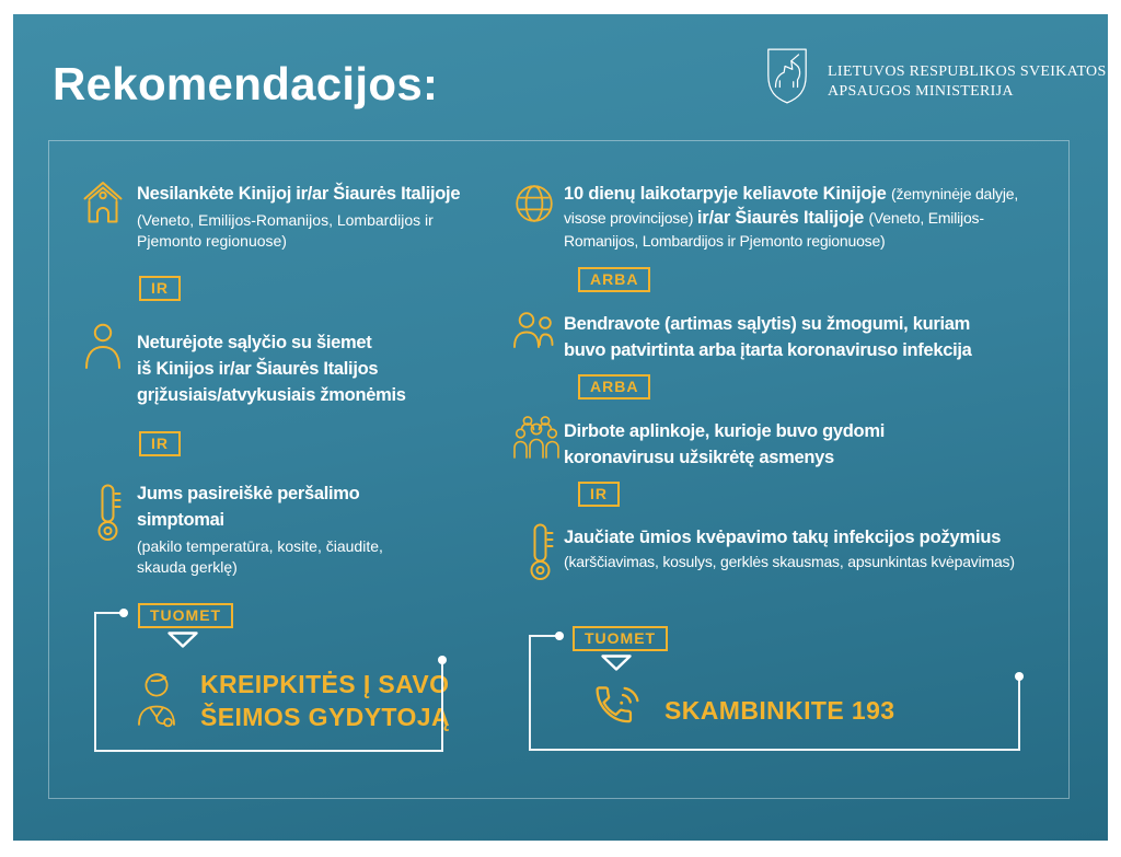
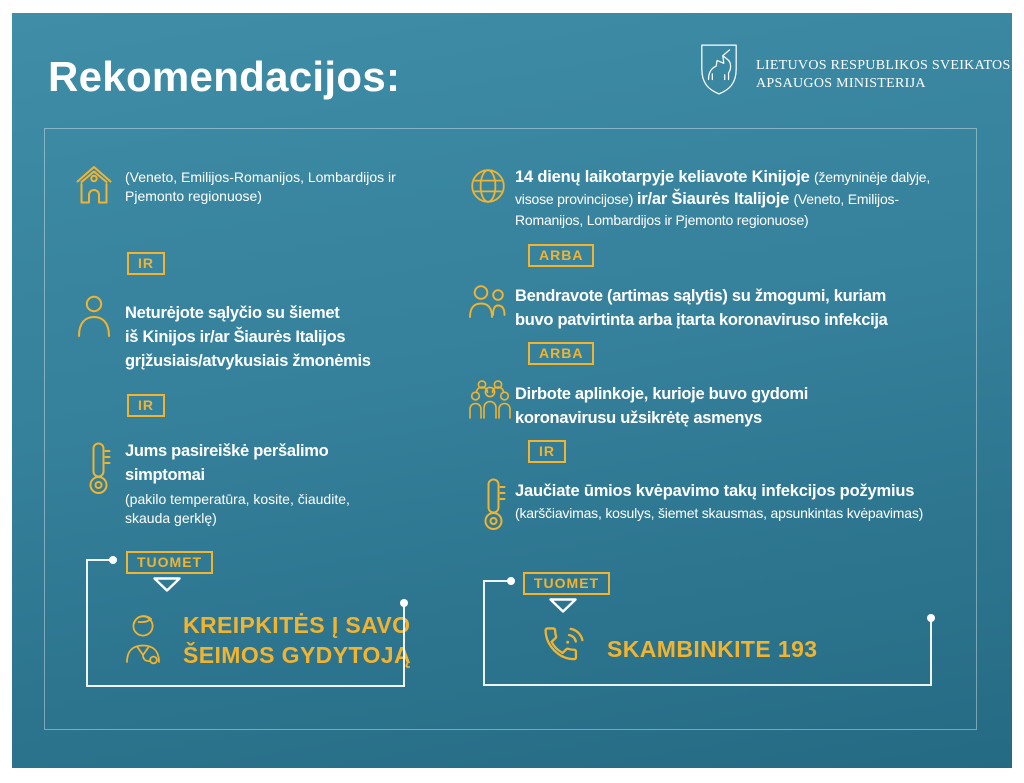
  Rekomendacijos:
  LIETUVOS RESPUBLIKOS SVEIKATOS
  APSAUGOS MINISTERIJA
- Nesilankėte Kinijoj ir/ar Šiaurės Italijoje
  (Veneto, Emilijos-Romanijos, Lombardijos ir
  Pjemonto regionuose)
  IR
  Neturėjote sąlyčio su šiemet
  iš Kinijos ir/ar Šiaurės Italijos
  grįžusiais/atvykusiais žmonėmis
  IR
  Jums pasireiškė peršalimo
  simptomai
  (pakilo temperatūra, kosite, čiaudite,
  skauda gerklę)
  TUOMET
  KREIPKITĖS Į SAVO
  ŠEIMOS GYDYTOJĄ
- 10 dienų laikotarpyje keliavote Kinijoje (žemyninėje dalyje, visose provincijose) ir/ar Šiaurės Italijoje (Veneto, Emilijos-Romanijos, Lombardijos ir Pjemonto regionuose)
+ 14 dienų laikotarpyje keliavote Kinijoje (žemyninėje dalyje, visose provincijose) ir/ar Šiaurės Italijoje (Veneto, Emilijos-Romanijos, Lombardijos ir Pjemonto regionuose)
  ARBA
  Bendravote (artimas sąlytis) su žmogumi, kuriam
  buvo patvirtinta arba įtarta koronaviruso infekcija
  ARBA
  Dirbote aplinkoje, kurioje buvo gydomi
  koronavirusu užsikrėtę asmenys
  IR
- Jaučiate ūmios kvėpavimo takų infekcijos požymius (karščiavimas, kosulys, gerklės skausmas, apsunkintas kvėpavimas)
+ Jaučiate ūmios kvėpavimo takų infekcijos požymius (karščiavimas, kosulys, šiemet skausmas, apsunkintas kvėpavimas)
  TUOMET
  SKAMBINKITE 193
